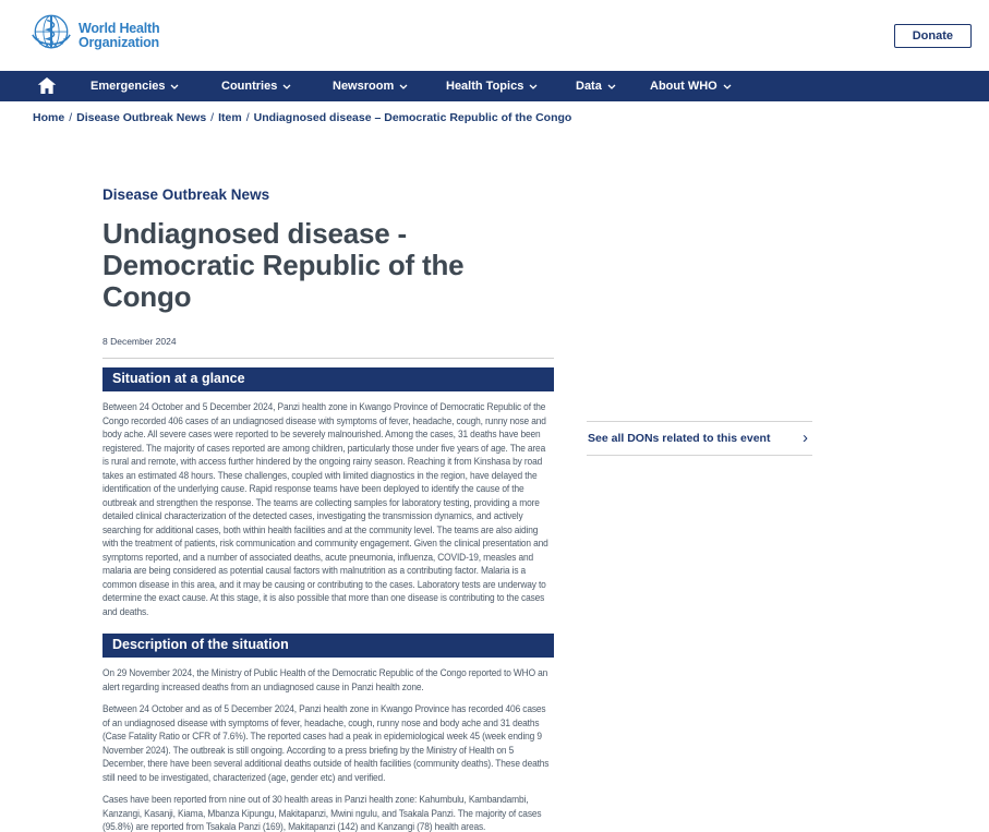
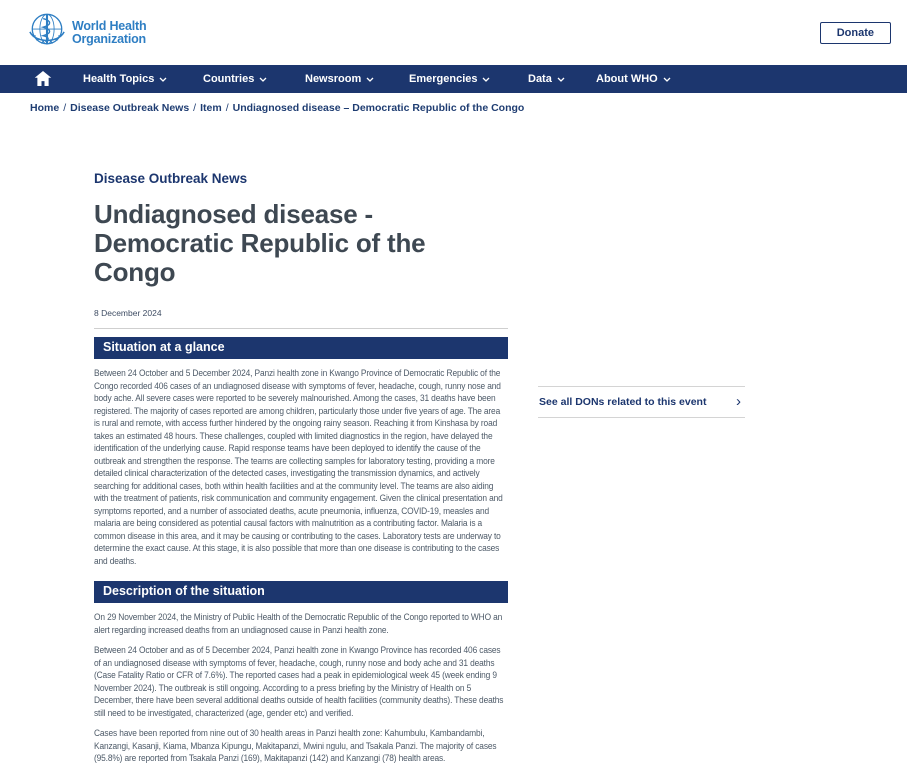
  World Health
  Organization
  Donate
- Emergencies
+ Health Topics
  Countries
  Newsroom
- Health Topics
+ Emergencies
  Data
  About WHO
  Home / Disease Outbreak News / Item / Undiagnosed disease – Democratic Republic of the Congo
  Disease Outbreak News
  Undiagnosed disease - Democratic Republic of the Congo
  8 December 2024
  Situation at a glance
  Between 24 October and 5 December 2024, Panzi health zone in Kwango Province of Democratic Republic of the Congo recorded 406 cases of an undiagnosed disease with symptoms of fever, headache, cough, runny nose and body ache. All severe cases were reported to be severely malnourished. Among the cases, 31 deaths have been registered. The majority of cases reported are among children, particularly those under five years of age. The area is rural and remote, with access further hindered by the ongoing rainy season. Reaching it from Kinshasa by road takes an estimated 48 hours. These challenges, coupled with limited diagnostics in the region, have delayed the identification of the underlying cause. Rapid response teams have been deployed to identify the cause of the outbreak and strengthen the response. The teams are collecting samples for laboratory testing, providing a more detailed clinical characterization of the detected cases, investigating the transmission dynamics, and actively searching for additional cases, both within health facilities and at the community level. The teams are also aiding with the treatment of patients, risk communication and community engagement. Given the clinical presentation and symptoms reported, and a number of associated deaths, acute pneumonia, influenza, COVID-19, measles and malaria are being considered as potential causal factors with malnutrition as a contributing factor. Malaria is a common disease in this area, and it may be causing or contributing to the cases. Laboratory tests are underway to determine the exact cause. At this stage, it is also possible that more than one disease is contributing to the cases and deaths.
  Description of the situation
  On 29 November 2024, the Ministry of Public Health of the Democratic Republic of the Congo reported to WHO an alert regarding increased deaths from an undiagnosed cause in Panzi health zone.
  Between 24 October and as of 5 December 2024, Panzi health zone in Kwango Province has recorded 406 cases of an undiagnosed disease with symptoms of fever, headache, cough, runny nose and body ache and 31 deaths (Case Fatality Ratio or CFR of 7.6%). The reported cases had a peak in epidemiological week 45 (week ending 9 November 2024). The outbreak is still ongoing. According to a press briefing by the Ministry of Health on 5 December, there have been several additional deaths outside of health facilities (community deaths). These deaths still need to be investigated, characterized (age, gender etc) and verified.
  Cases have been reported from nine out of 30 health areas in Panzi health zone: Kahumbulu, Kambandambi, Kanzangi, Kasanji, Kiama, Mbanza Kipungu, Makitapanzi, Mwini ngulu, and Tsakala Panzi. The majority of cases (95.8%) are reported from Tsakala Panzi (169), Makitapanzi (142) and Kanzangi (78) health areas.
  See all DONs related to this event
  ›
